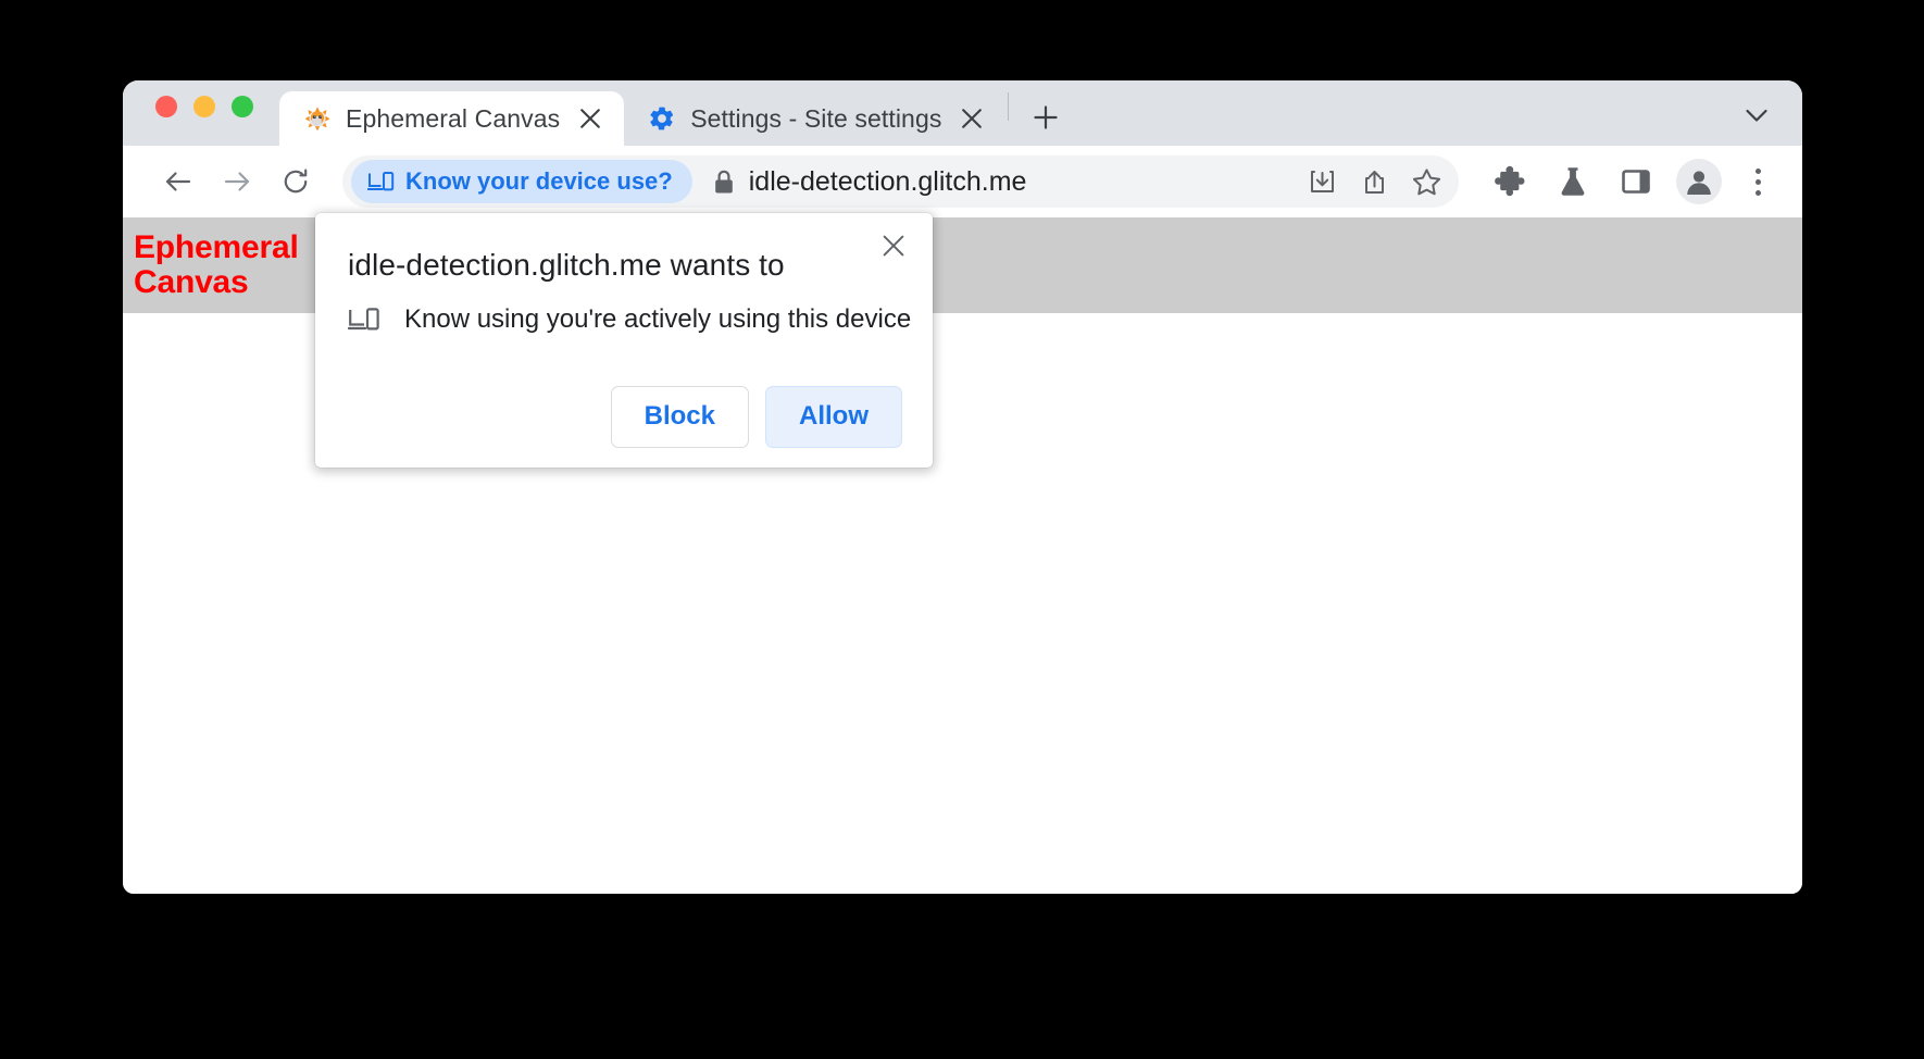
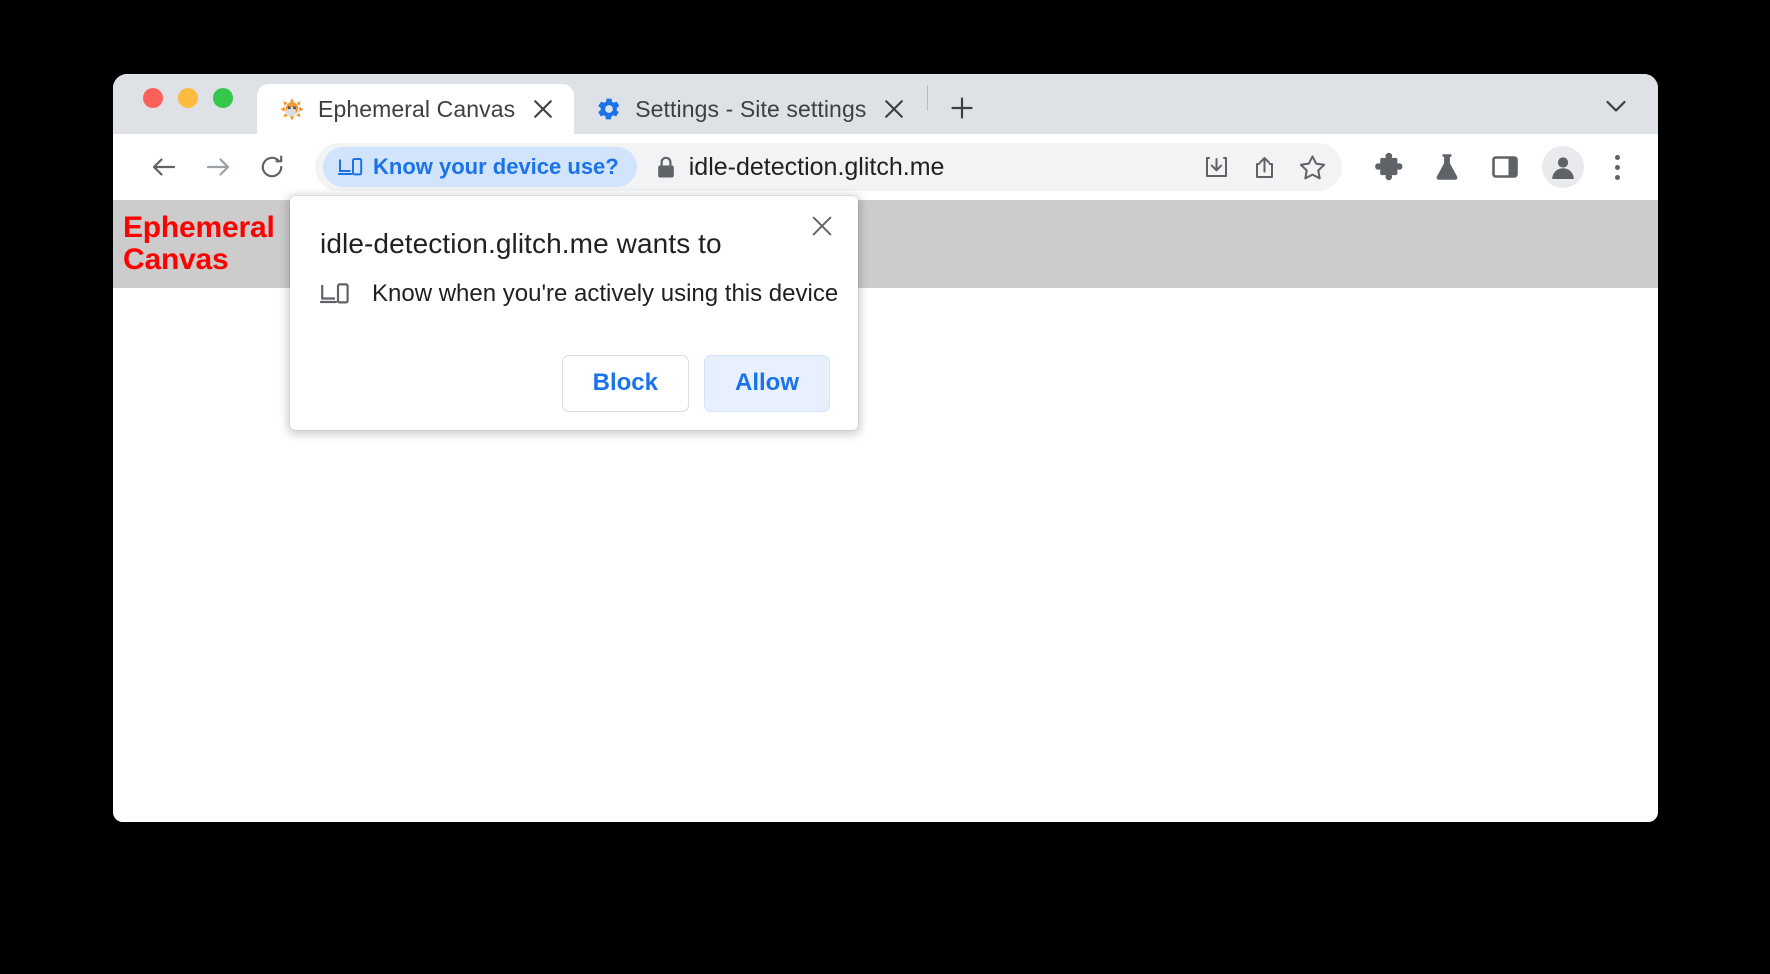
  Ephemeral Canvas
  Settings - Site settings
  Know your device use?
  idle-detection.glitch.me
  Ephemeral Canvas
  idle-detection.glitch.me wants to
- Know using you're actively using this device
+ Know when you're actively using this device
  Block
  Allow
